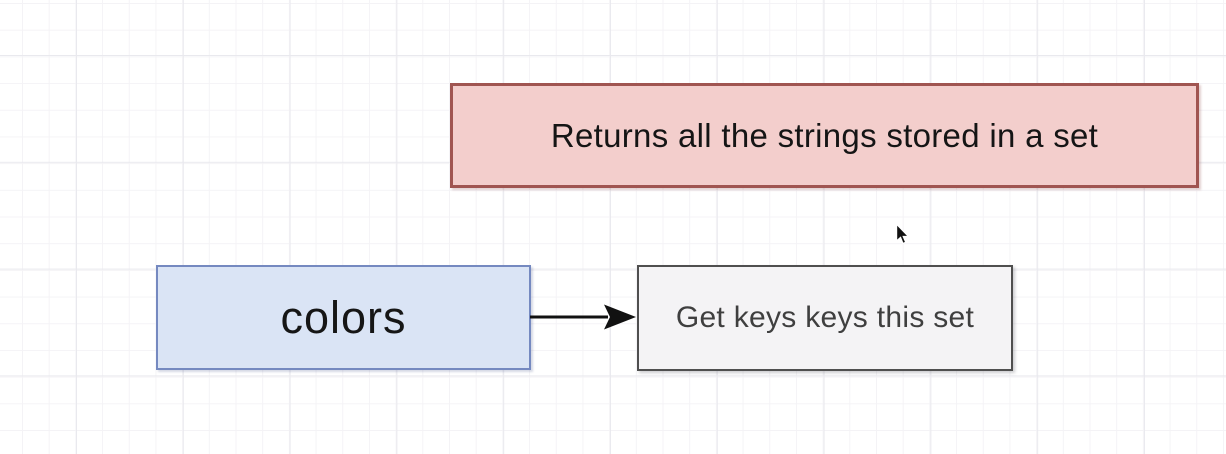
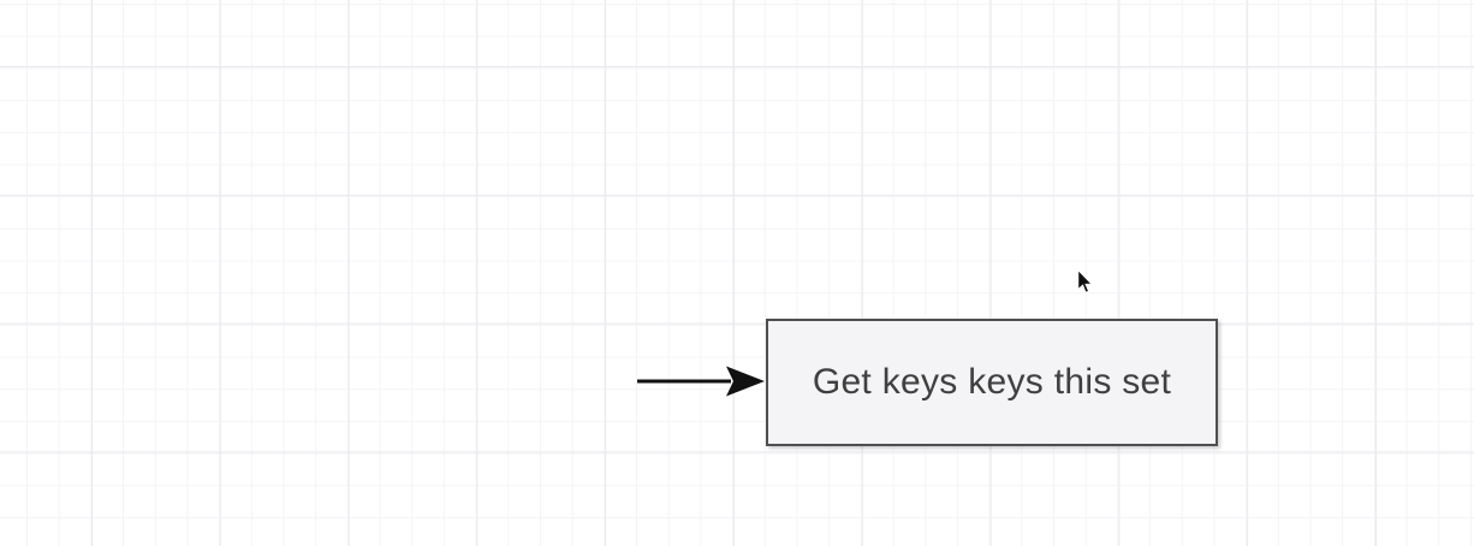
- Returns all the strings stored in a set
- colors
  Get keys keys this set
